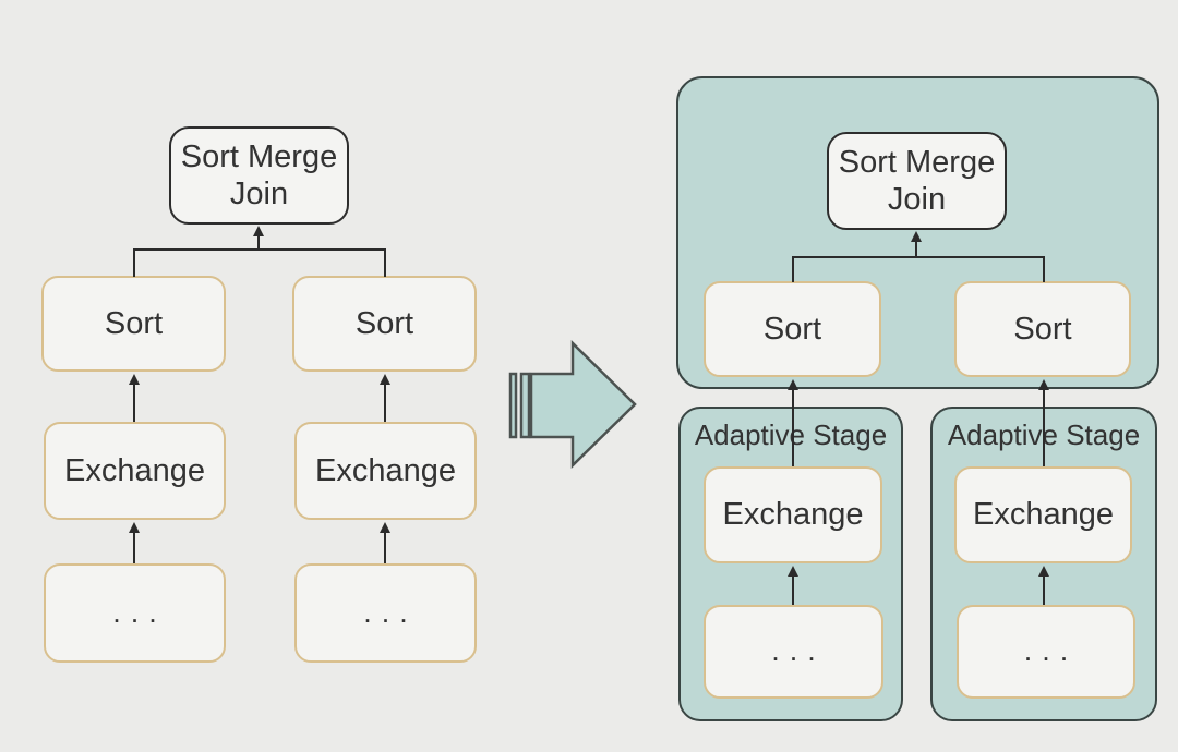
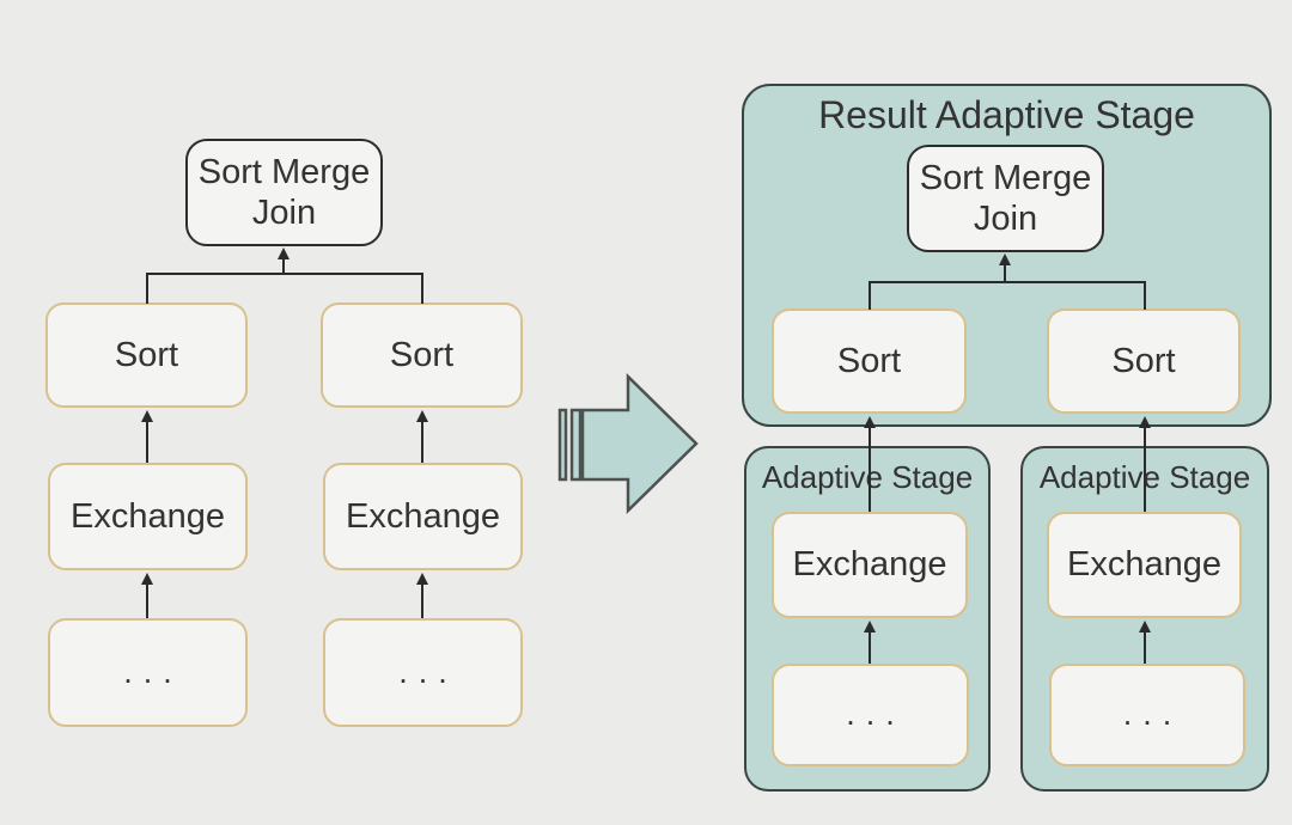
  Sort Merge Join
  Sort
  Sort
  Exchange
  Exchange
  ...
  ...
+ Result Adaptive Stage
  Sort Merge Join
  Sort
  Sort
  Adaptive Stage
  Adaptive Stage
  Exchange
  Exchange
  ...
  ...
